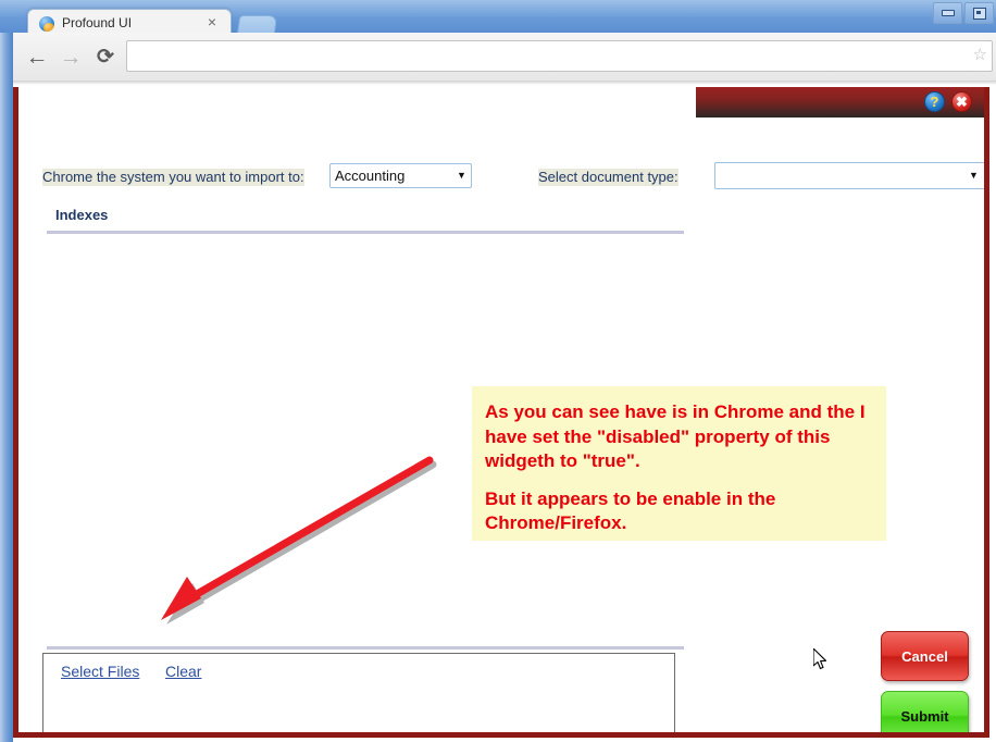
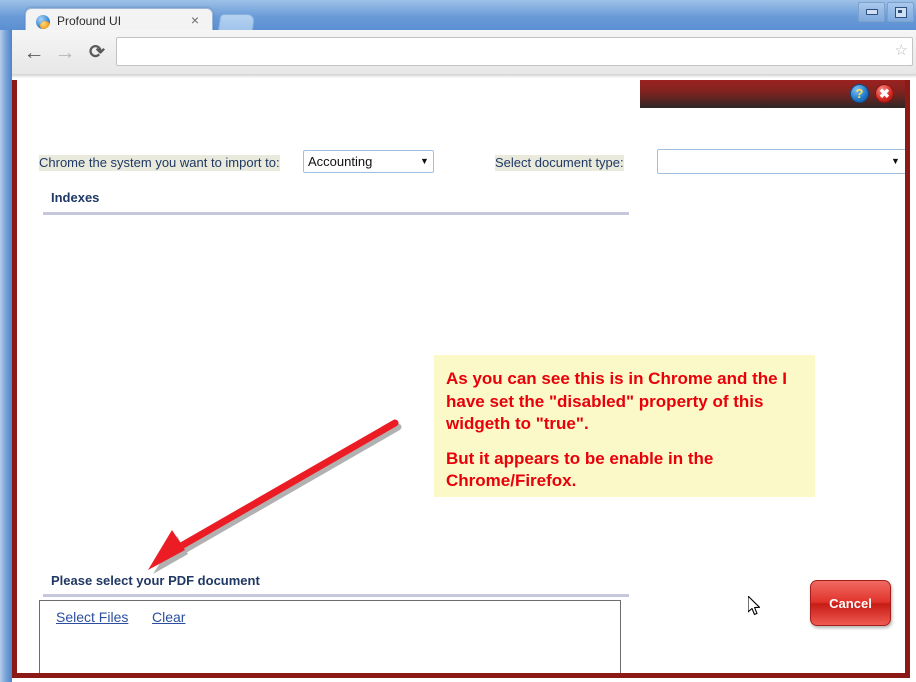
  Profound UI
  ×
  ←
  →
  ⟳
  ☆
  ?
  ✖
  Chrome the system you want to import to:
  Accounting
  ▼
  Select document type:
  ▼
  Indexes
- As you can see have is in Chrome and the I have set the "disabled" property of this widgeth to "true".
+ As you can see this is in Chrome and the I have set the "disabled" property of this widgeth to "true".
  But it appears to be enable in the Chrome/Firefox.
+ Please select your PDF document
  Select Files
  Clear
  Cancel
- Submit
